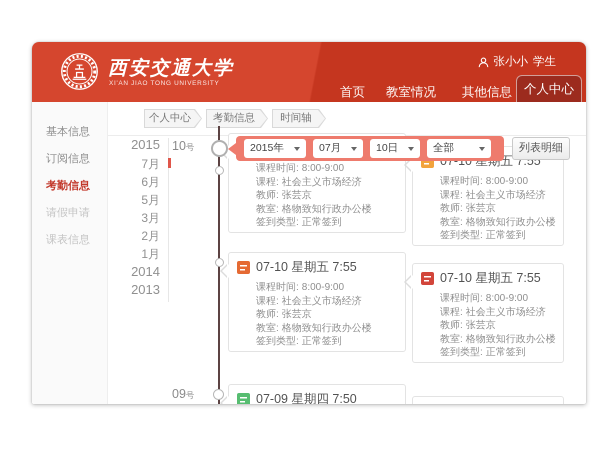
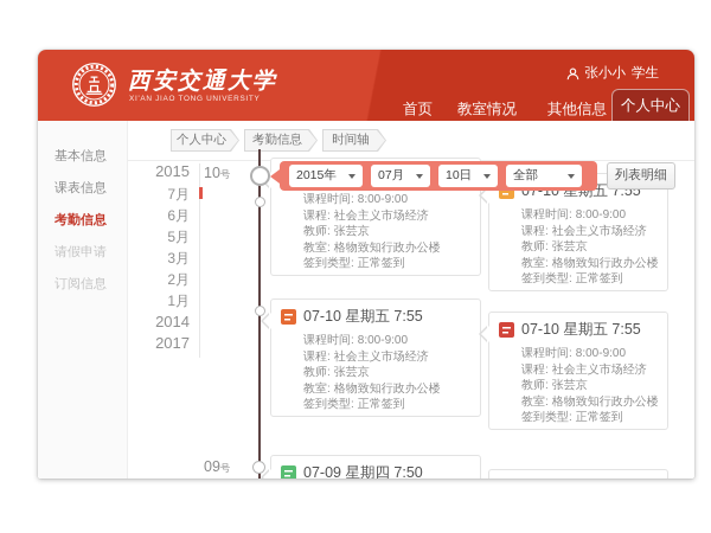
  西安交通大学
  张小小
  学生
  首页
  教室情况
  其他信息
  个人中心
  基本信息
- 订阅信息
+ 课表信息
  考勤信息
  请假申请
- 课表信息
+ 订阅信息
  个人中心
  考勤信息
  时间轴
  2015
  7月
  6月
  5月
  3月
  2月
  1月
  2014
- 2013
+ 2017
  10号
  09号
  课程时间: 8:00-9:00
  课程: 社会主义市场经济
  教师: 张芸京
  教室: 格物致知行政办公楼
  签到类型: 正常签到
  07-10 星期五 7:55
  课程时间: 8:00-9:00
  课程: 社会主义市场经济
  教师: 张芸京
  教室: 格物致知行政办公楼
  签到类型: 正常签到
  07-10 星期五 7:55
  课程时间: 8:00-9:00
  课程: 社会主义市场经济
  教师: 张芸京
  教室: 格物致知行政办公楼
  签到类型: 正常签到
  07-10 星期五 7:55
  课程时间: 8:00-9:00
  课程: 社会主义市场经济
  教师: 张芸京
  教室: 格物致知行政办公楼
  签到类型: 正常签到
  07-09 星期四 7:50
  2015年
  07月
  10日
  全部
  列表明细
